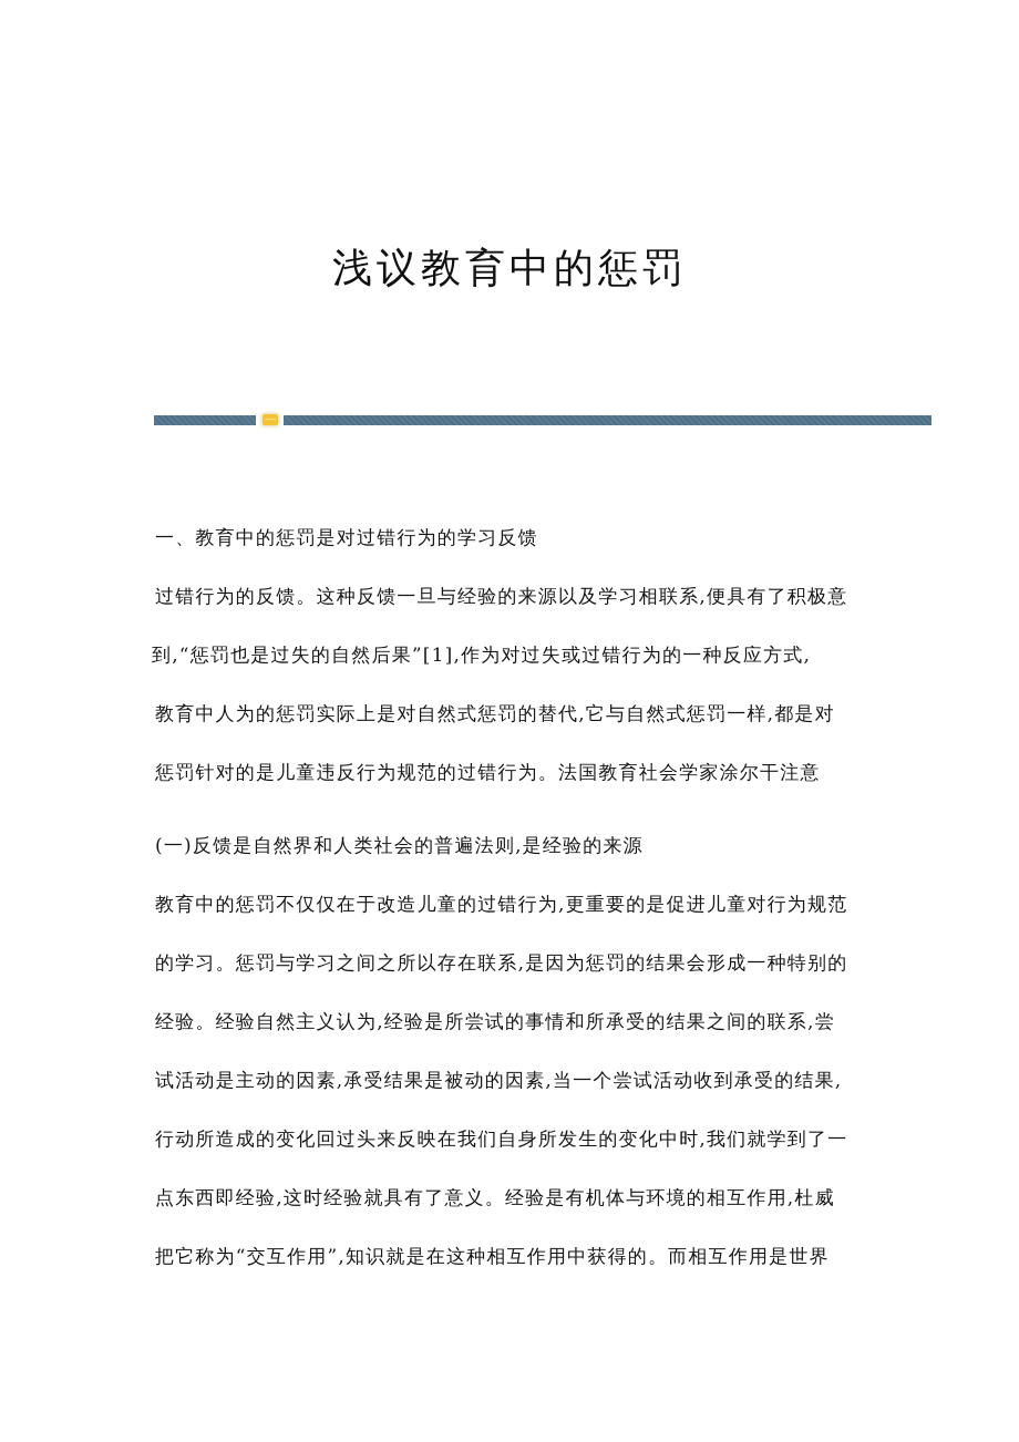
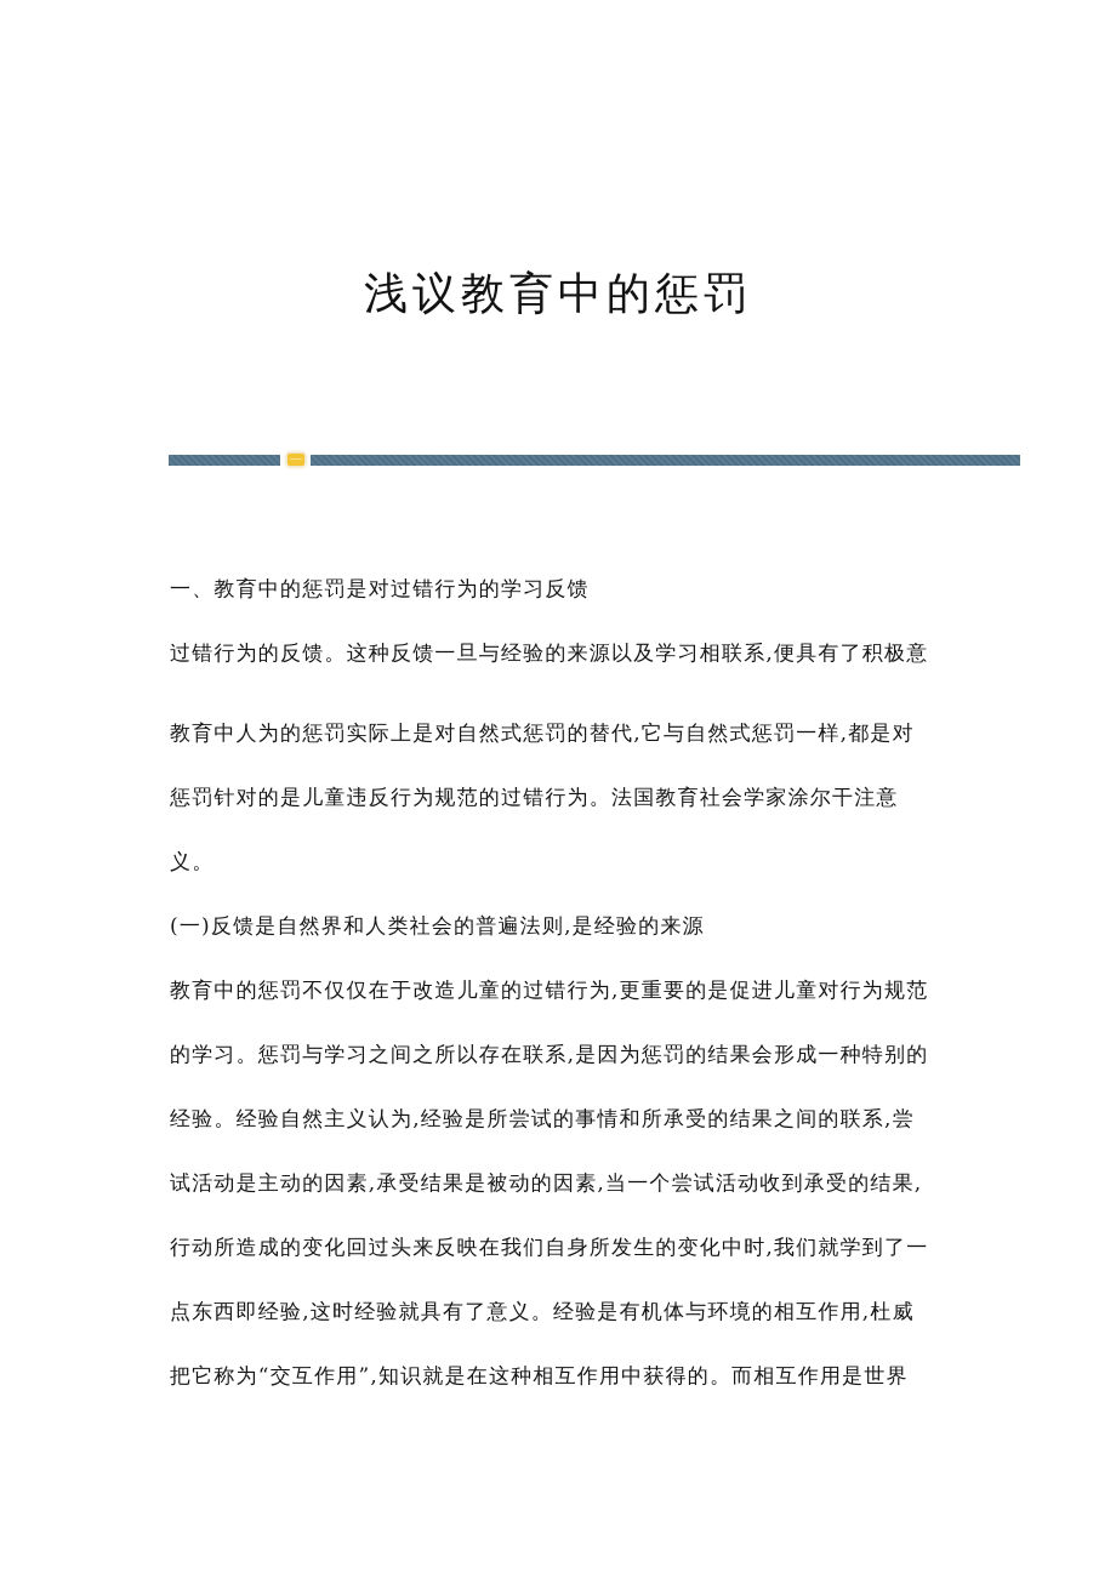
  浅议教育中的惩罚
  一、教育中的惩罚是对过错行为的学习反馈
  过错行为的反馈。这种反馈一旦与经验的来源以及学习相联系,便具有了积极意
- 到,“惩罚也是过失的自然后果”[1],作为对过失或过错行为的一种反应方式,
  教育中人为的惩罚实际上是对自然式惩罚的替代,它与自然式惩罚一样,都是对
  惩罚针对的是儿童违反行为规范的过错行为。法国教育社会学家涂尔干注意
+ 义。
  (一)反馈是自然界和人类社会的普遍法则,是经验的来源
  教育中的惩罚不仅仅在于改造儿童的过错行为,更重要的是促进儿童对行为规范
  的学习。惩罚与学习之间之所以存在联系,是因为惩罚的结果会形成一种特别的
  经验。经验自然主义认为,经验是所尝试的事情和所承受的结果之间的联系,尝
  试活动是主动的因素,承受结果是被动的因素,当一个尝试活动收到承受的结果,
  行动所造成的变化回过头来反映在我们自身所发生的变化中时,我们就学到了一
  点东西即经验,这时经验就具有了意义。经验是有机体与环境的相互作用,杜威
  把它称为“交互作用”,知识就是在这种相互作用中获得的。而相互作用是世界
